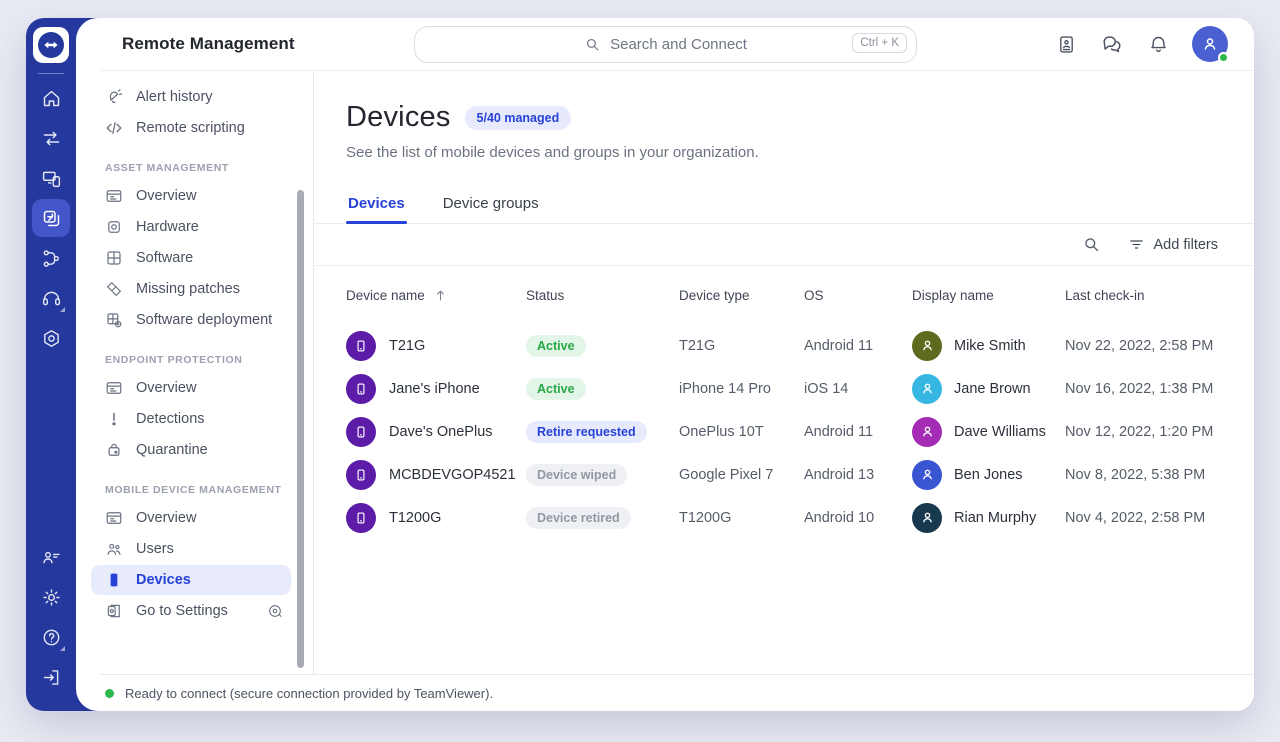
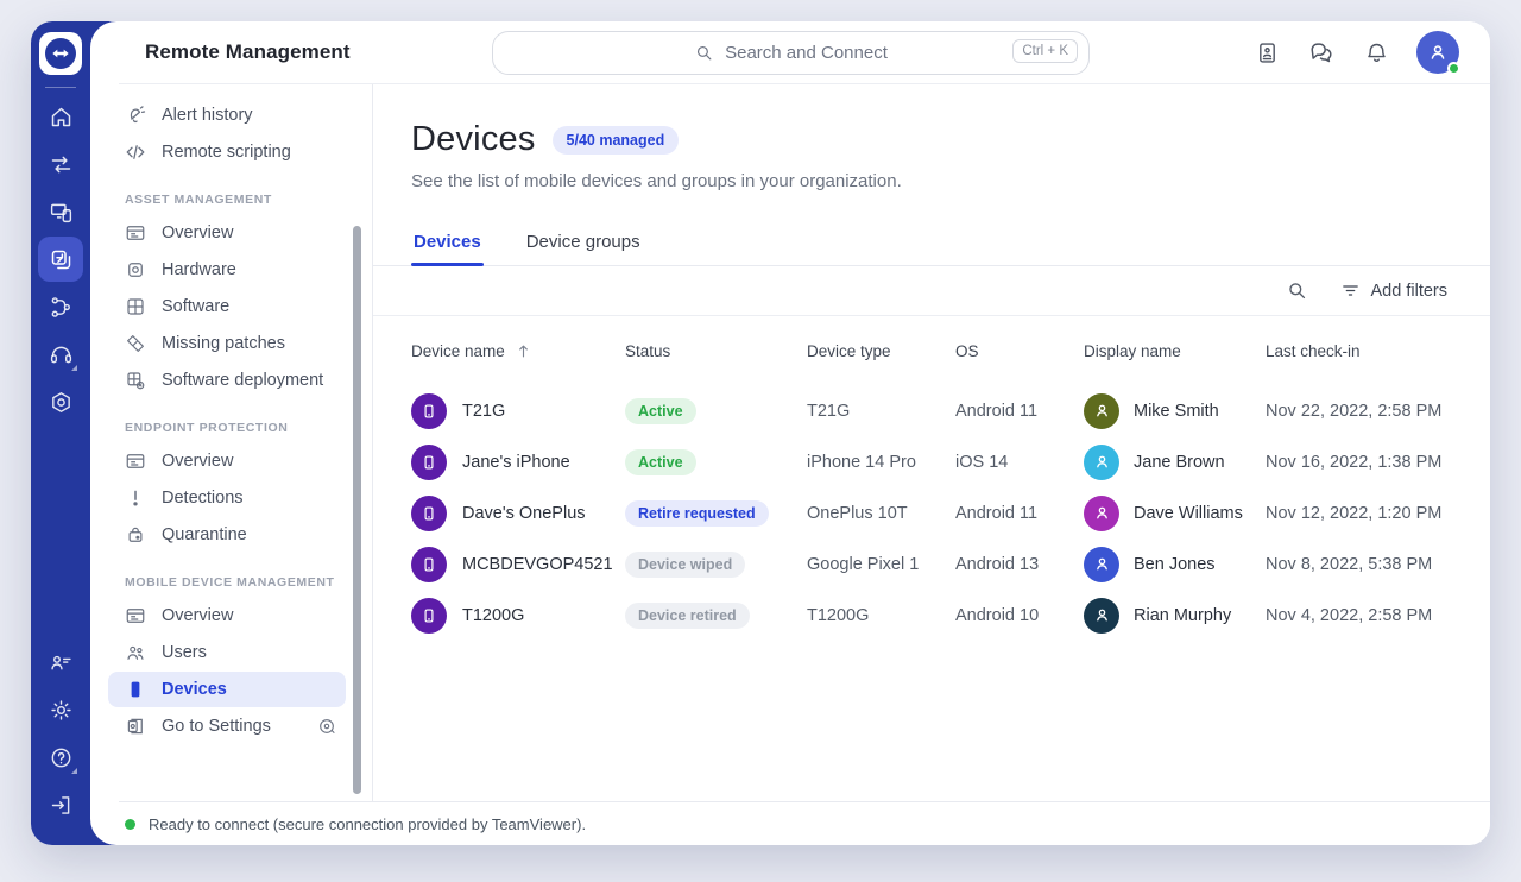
  Remote Management
  Search and Connect
  Ctrl + K
  Alert history
  Remote scripting
  ASSET MANAGEMENT
  Overview
  Hardware
  Software
  Missing patches
  Software deployment
  ENDPOINT PROTECTION
  Overview
  Detections
  Quarantine
  MOBILE DEVICE MANAGEMENT
  Overview
  Users
  Devices
  Go to Settings
  Devices
  5/40 managed
  See the list of mobile devices and groups in your organization.
  Devices
  Device groups
  Add filters
  Device name
  Status
  Device type
  OS
  Display name
  Last check-in
  T21G
  Active
  T21G
  Android 11
  Mike Smith
  Nov 22, 2022, 2:58 PM
  Jane's iPhone
  Active
  iPhone 14 Pro
  iOS 14
  Jane Brown
  Nov 16, 2022, 1:38 PM
  Dave's OnePlus
  Retire requested
  OnePlus 10T
  Android 11
  Dave Williams
  Nov 12, 2022, 1:20 PM
  MCBDEVGOP4521
  Device wiped
- Google Pixel 7
+ Google Pixel 1
  Android 13
  Ben Jones
  Nov 8, 2022, 5:38 PM
  T1200G
  Device retired
  T1200G
  Android 10
  Rian Murphy
  Nov 4, 2022, 2:58 PM
  Ready to connect (secure connection provided by TeamViewer).
